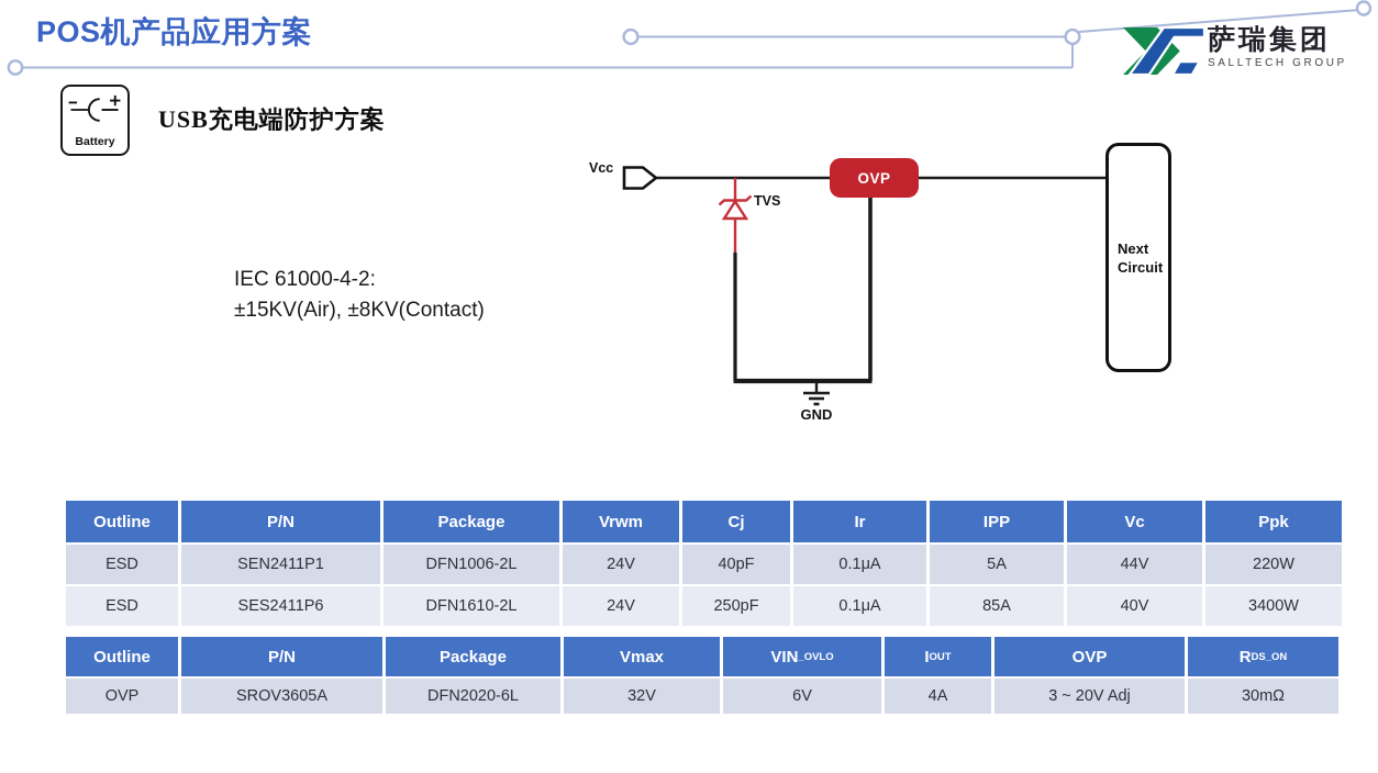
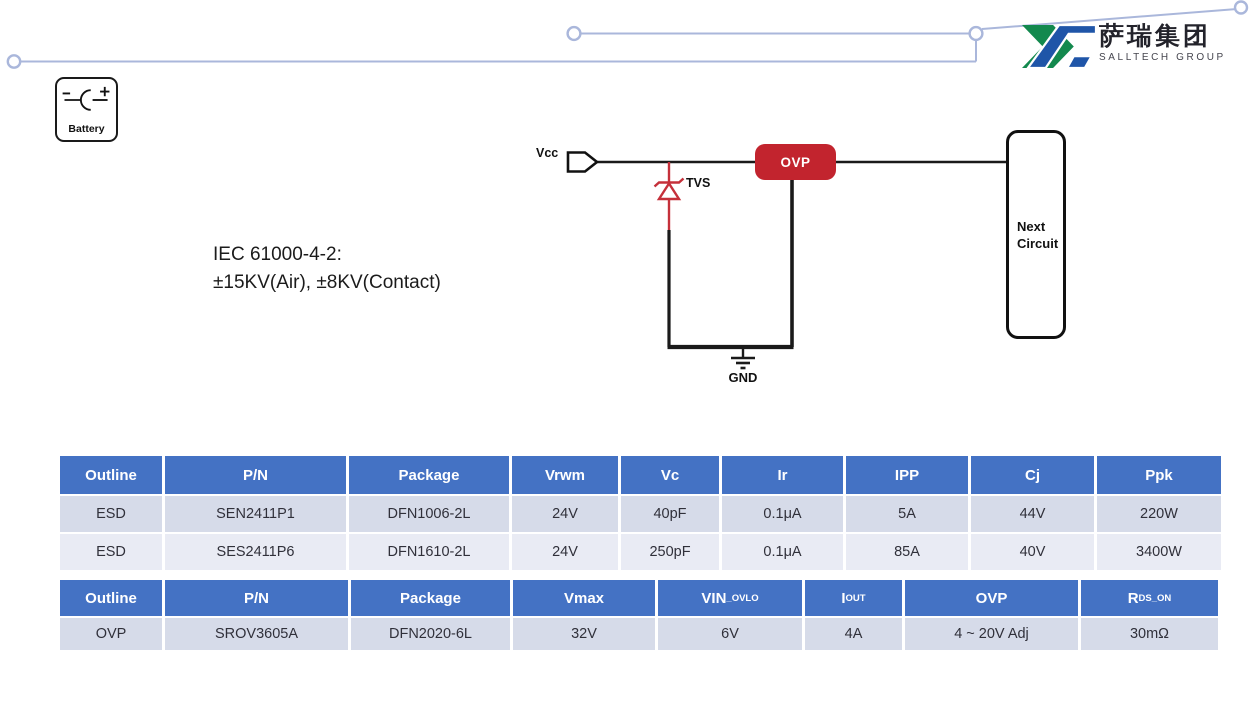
- POS机产品应用方案
  萨瑞集团
  SALLTECH GROUP
  Battery
- USB充电端防护方案
  IEC 61000-4-2:
  ±15KV(Air), ±8KV(Contact)
  Vcc
  TVS
  GND
  OVP
  Next
  Circuit
  Outline
  P/N
  Package
  Vrwm
- Cj
+ Vc
  Ir
  IPP
- Vc
+ Cj
  Ppk
  ESD
  SEN2411P1
  DFN1006-2L
  24V
  40pF
  0.1μA
  5A
  44V
  220W
  ESD
  SES2411P6
  DFN1610-2L
  24V
  250pF
  0.1μA
  85A
  40V
  3400W
  Outline
  P/N
  Package
  Vmax
  VIN
  _OVLO
  I
  OUT
  OVP
  R
  DS_ON
  OVP
  SROV3605A
  DFN2020-6L
  32V
  6V
  4A
- 3 ~ 20V Adj
+ 4 ~ 20V Adj
  30mΩ
